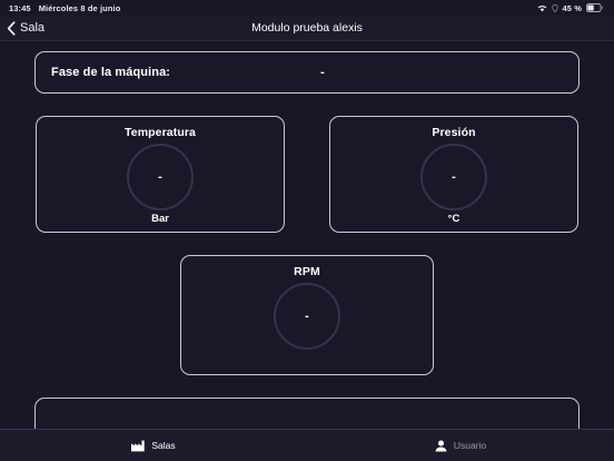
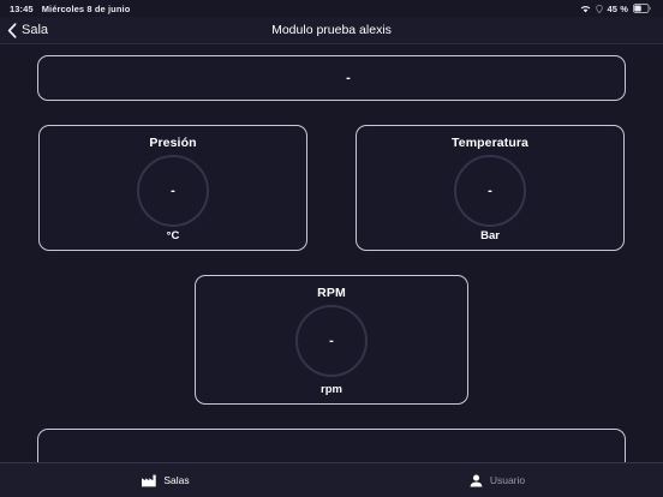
  13:45
  Miércoles 8 de junio
  45 %
  Sala
  Modulo prueba alexis
- Fase de la máquina:
  -
- Temperatura
+ Presión
  -
- Bar
+ °C
- Presión
+ Temperatura
  -
- °C
+ Bar
  RPM
  -
+ rpm
  Salas
  Usuario
